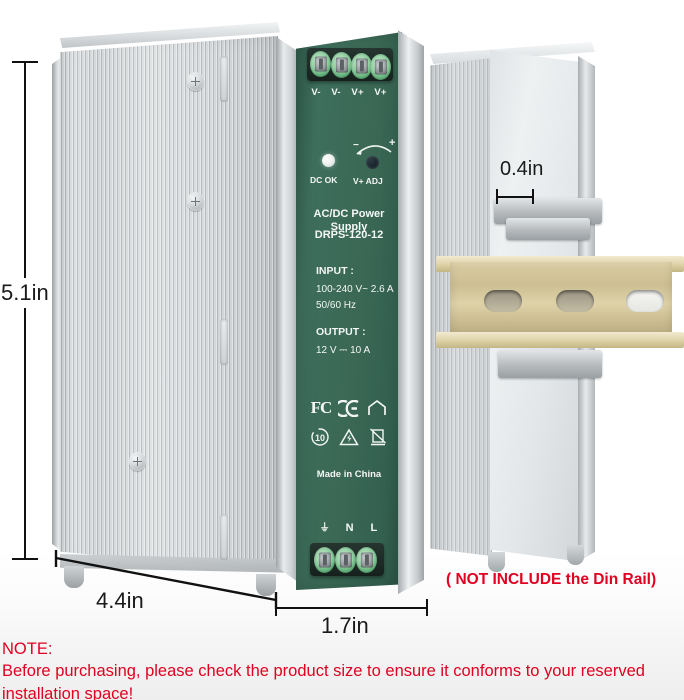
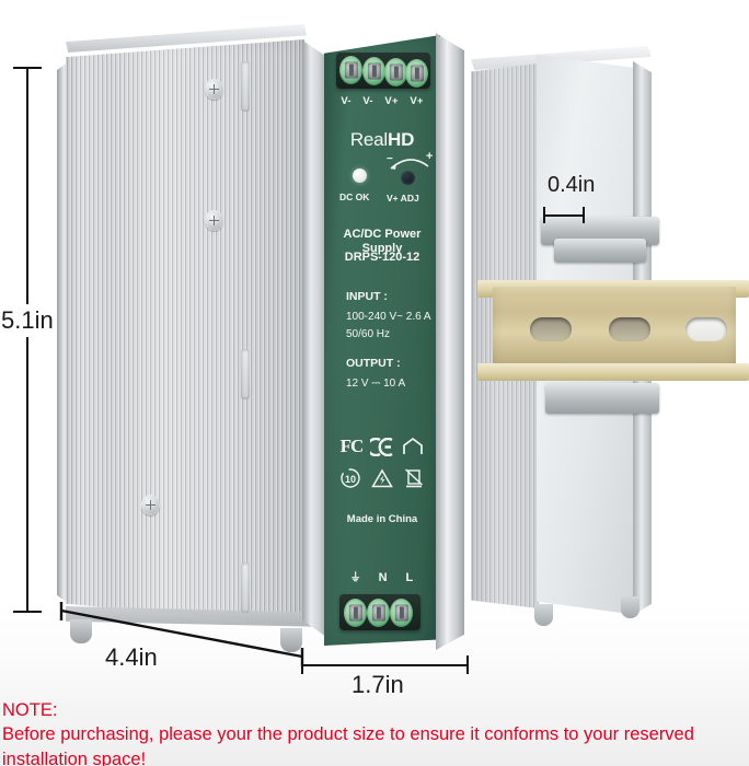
  V-
  V-
  V+
  V+
+ RealHD
  −
  +
  DC OK
  V+ ADJ
  AC/DC Power Supply
  DRPS-120-12
  INPUT :
  100-240 V~ 2.6 A
  50/60 Hz
  OUTPUT :
  12 V ⎓ 10 A
  FC
  10
  Made in China
  ⏚
  N
  L
  5.1in
  4.4in
  1.7in
  0.4in
- ( NOT INCLUDE the Din Rail)
  NOTE:
- Before purchasing, please check the product size to ensure it conforms to your reserved installation space!
+ Before purchasing, please your the product size to ensure it conforms to your reserved installation space!
